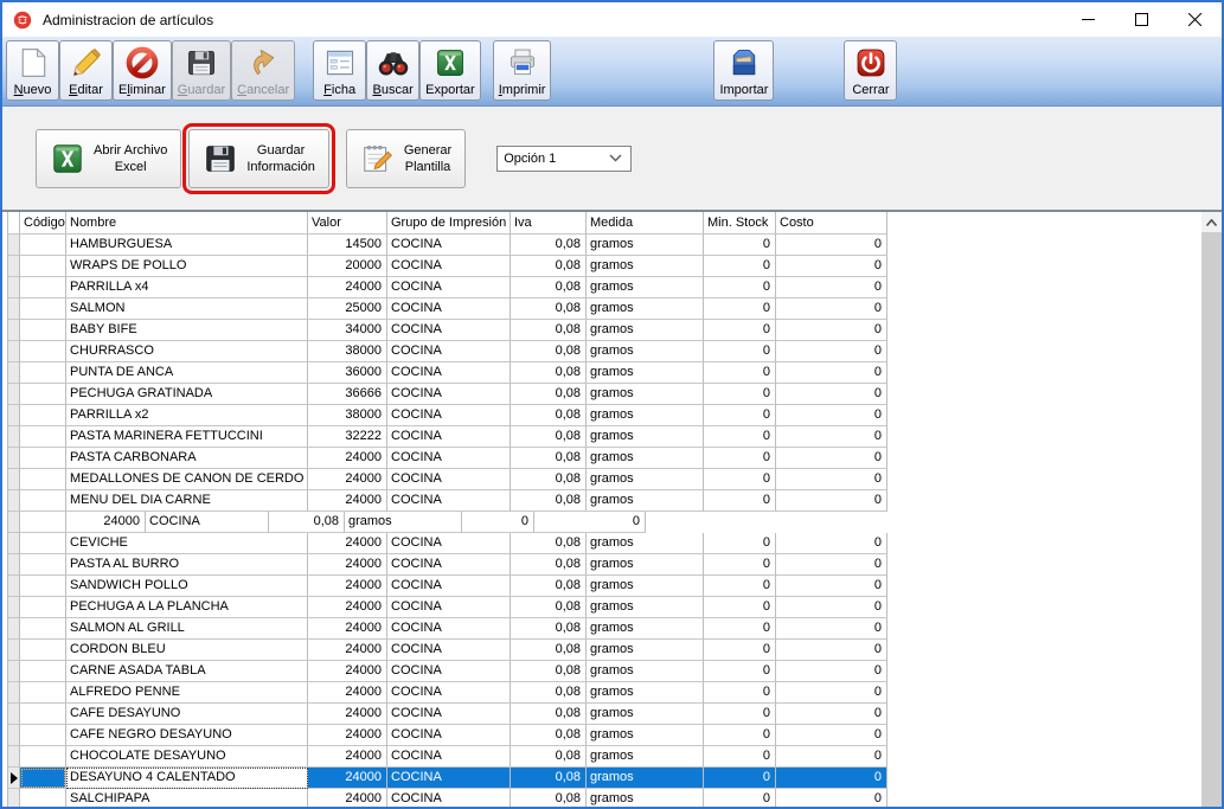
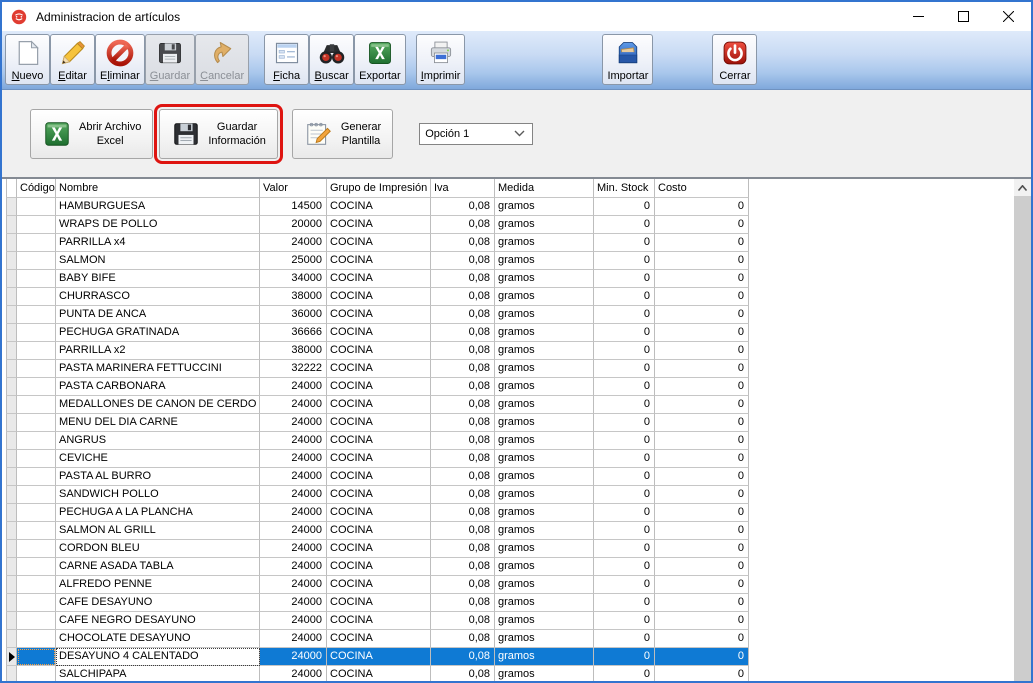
  Administracion de artículos
  Nuevo
  Editar
  Eliminar
  Guardar
  Cancelar
  Ficha
  Buscar
  Exportar
  Imprimir
  Importar
  Cerrar
  Abrir Archivo
  Excel
  Guardar
  Información
  Generar
  Plantilla
  Opción 1
  Código
  Nombre
  Valor
  Grupo de Impresión
  Iva
  Medida
  Min. Stock
  Costo
  HAMBURGUESA
  14500
  COCINA
  0,08
  gramos
  0
  0
  WRAPS DE POLLO
  20000
  COCINA
  0,08
  gramos
  0
  0
  PARRILLA x4
  24000
  COCINA
  0,08
  gramos
  0
  0
  SALMON
  25000
  COCINA
  0,08
  gramos
  0
  0
  BABY BIFE
  34000
  COCINA
  0,08
  gramos
  0
  0
  CHURRASCO
  38000
  COCINA
  0,08
  gramos
  0
  0
  PUNTA DE ANCA
  36000
  COCINA
  0,08
  gramos
  0
  0
  PECHUGA GRATINADA
  36666
  COCINA
  0,08
  gramos
  0
  0
  PARRILLA x2
  38000
  COCINA
  0,08
  gramos
  0
  0
  PASTA MARINERA FETTUCCINI
  32222
  COCINA
  0,08
  gramos
  0
  0
  PASTA CARBONARA
  24000
  COCINA
  0,08
  gramos
  0
  0
  MEDALLONES DE CANON DE CERDO
  24000
  COCINA
  0,08
  gramos
  0
  0
  MENU DEL DIA CARNE
  24000
  COCINA
  0,08
  gramos
  0
  0
+ ANGRUS
  24000
  COCINA
  0,08
  gramos
  0
  0
  CEVICHE
  24000
  COCINA
  0,08
  gramos
  0
  0
  PASTA AL BURRO
  24000
  COCINA
  0,08
  gramos
  0
  0
  SANDWICH POLLO
  24000
  COCINA
  0,08
  gramos
  0
  0
  PECHUGA A LA PLANCHA
  24000
  COCINA
  0,08
  gramos
  0
  0
  SALMON AL GRILL
  24000
  COCINA
  0,08
  gramos
  0
  0
  CORDON BLEU
  24000
  COCINA
  0,08
  gramos
  0
  0
  CARNE ASADA TABLA
  24000
  COCINA
  0,08
  gramos
  0
  0
  ALFREDO PENNE
  24000
  COCINA
  0,08
  gramos
  0
  0
  CAFE DESAYUNO
  24000
  COCINA
  0,08
  gramos
  0
  0
  CAFE NEGRO DESAYUNO
  24000
  COCINA
  0,08
  gramos
  0
  0
  CHOCOLATE DESAYUNO
  24000
  COCINA
  0,08
  gramos
  0
  0
  DESAYUNO 4 CALENTADO
  24000
  COCINA
  0,08
  gramos
  0
  0
  SALCHIPAPA
  24000
  COCINA
  0,08
  gramos
  0
  0
